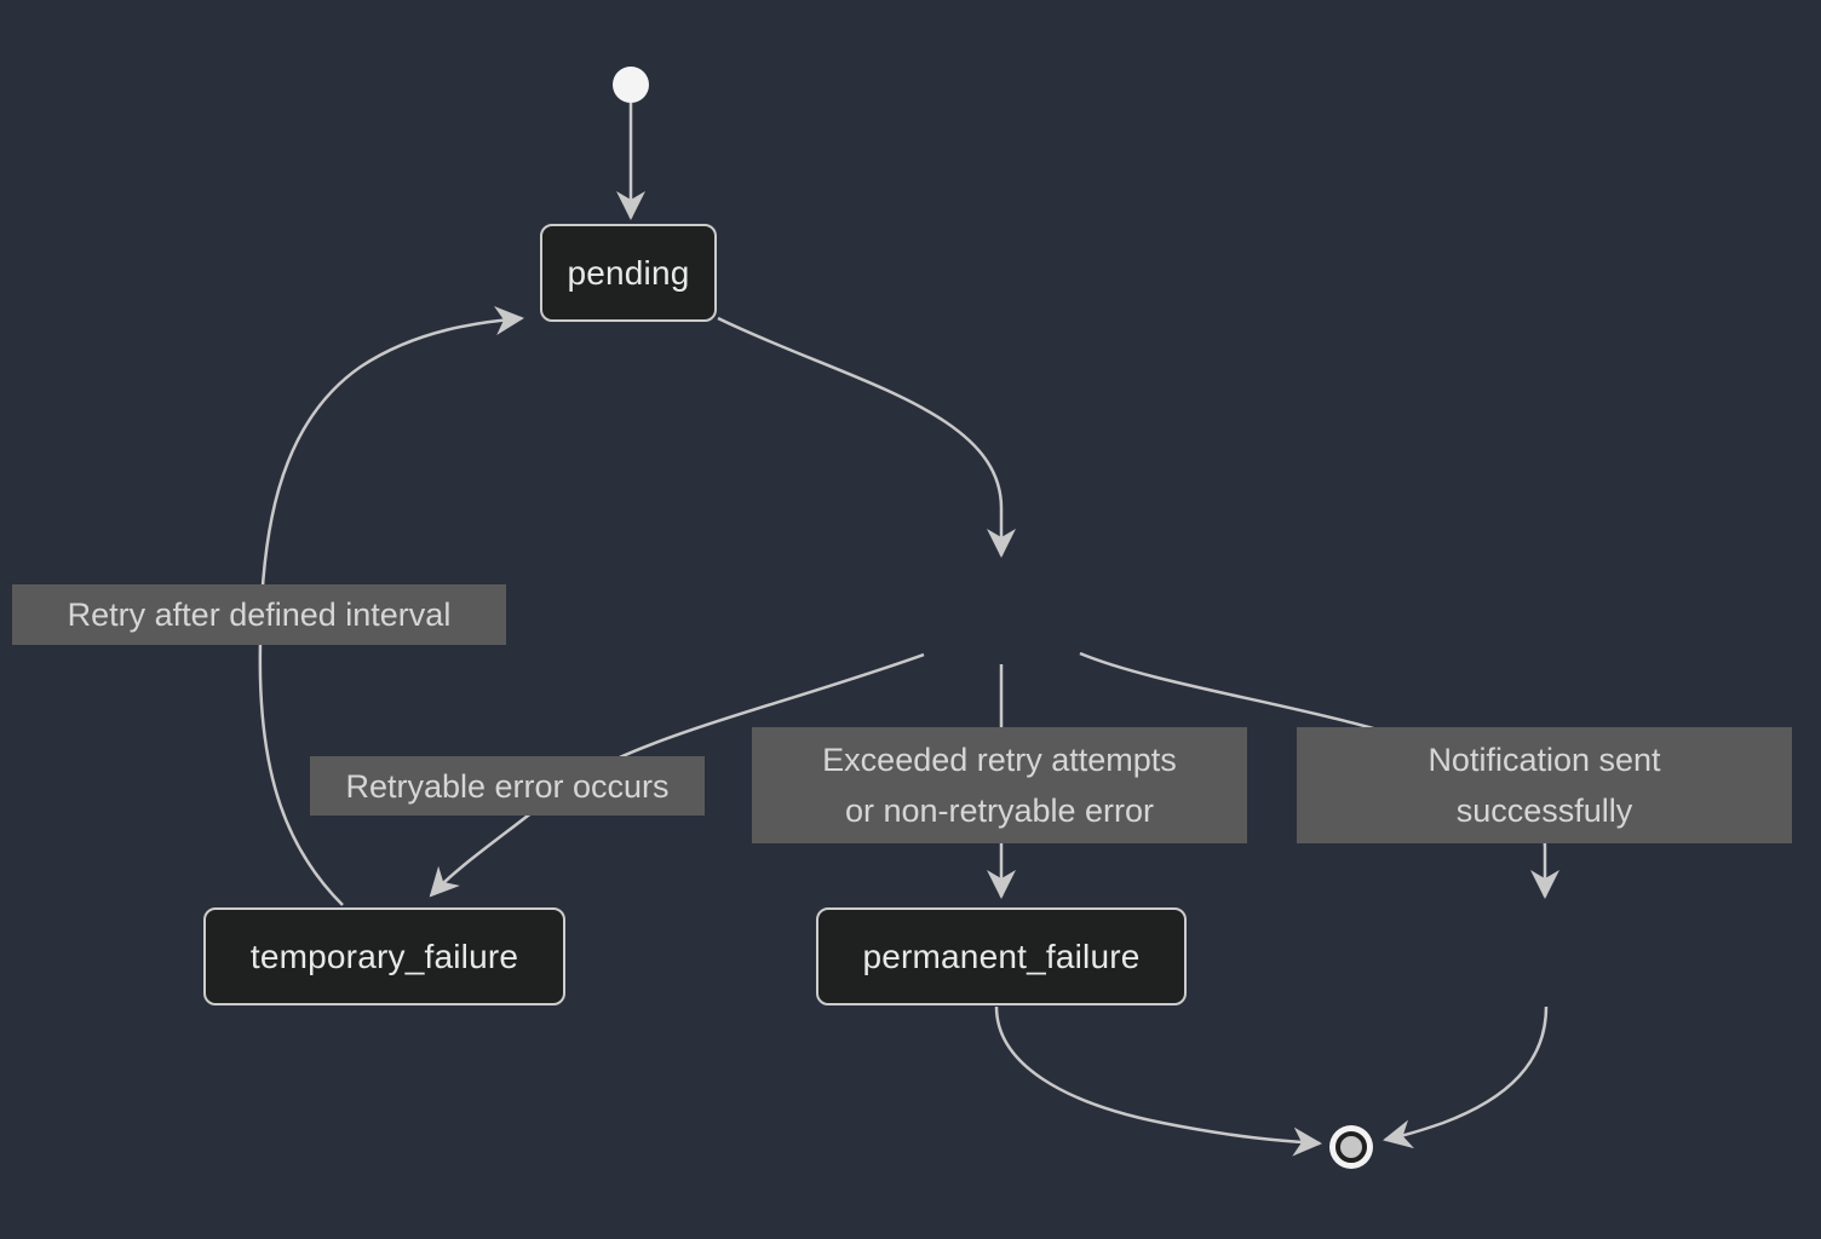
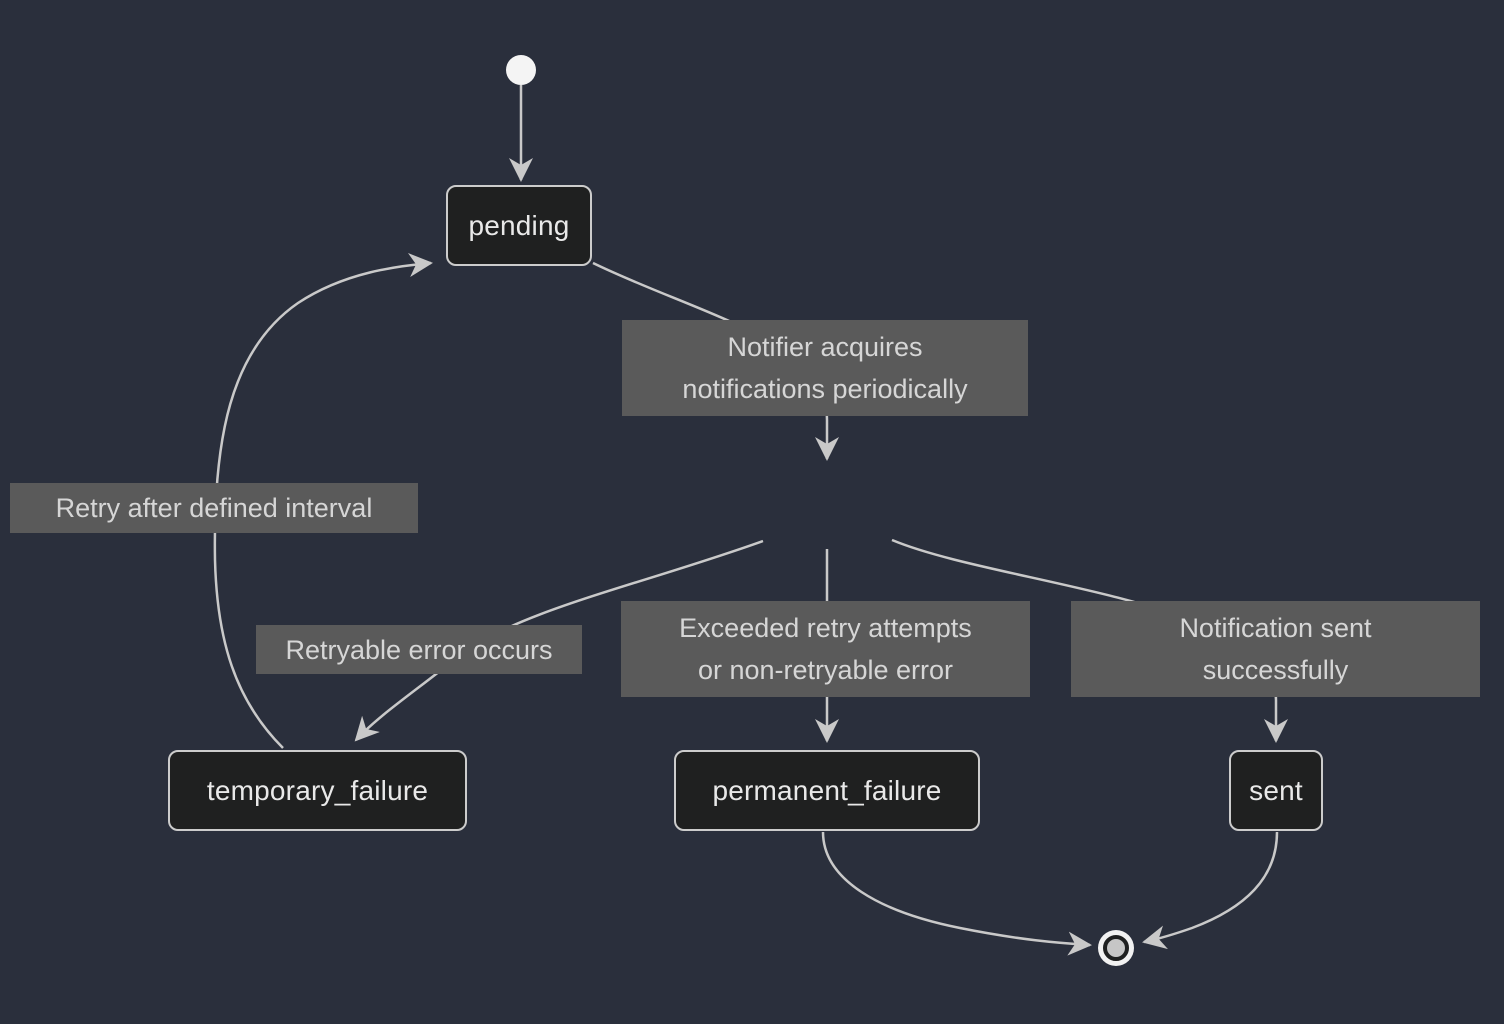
  pending
  temporary_failure
  permanent_failure
+ sent
+ Notifier acquires
+ notifications periodically
  Retry after defined interval
  Retryable error occurs
  Exceeded retry attempts
  or non-retryable error
  Notification sent
  successfully
